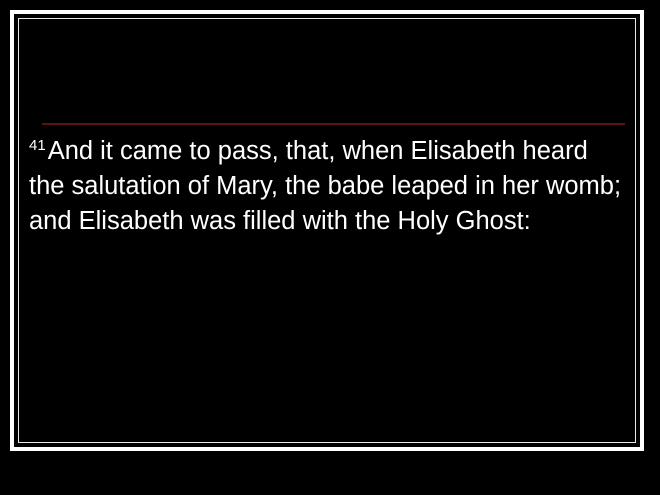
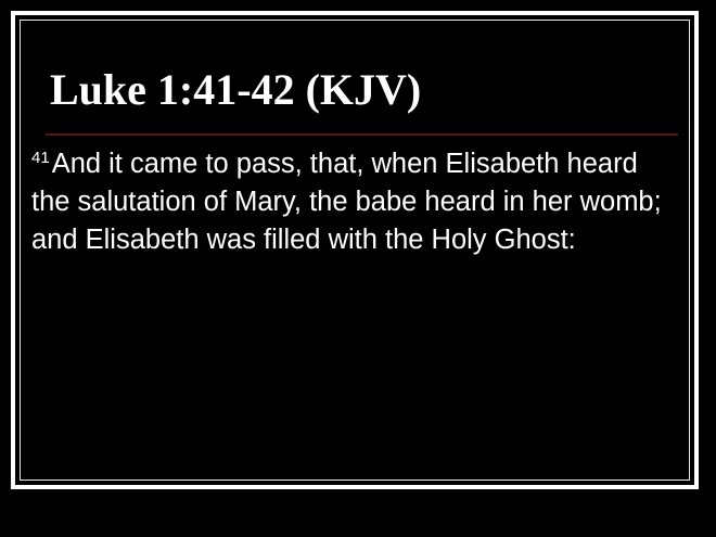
+ Luke 1:41-42 (KJV)
- 41And it came to pass, that, when Elisabeth heard the salutation of Mary, the babe leaped in her womb; and Elisabeth was filled with the Holy Ghost:
+ 41And it came to pass, that, when Elisabeth heard the salutation of Mary, the babe heard in her womb; and Elisabeth was filled with the Holy Ghost:
